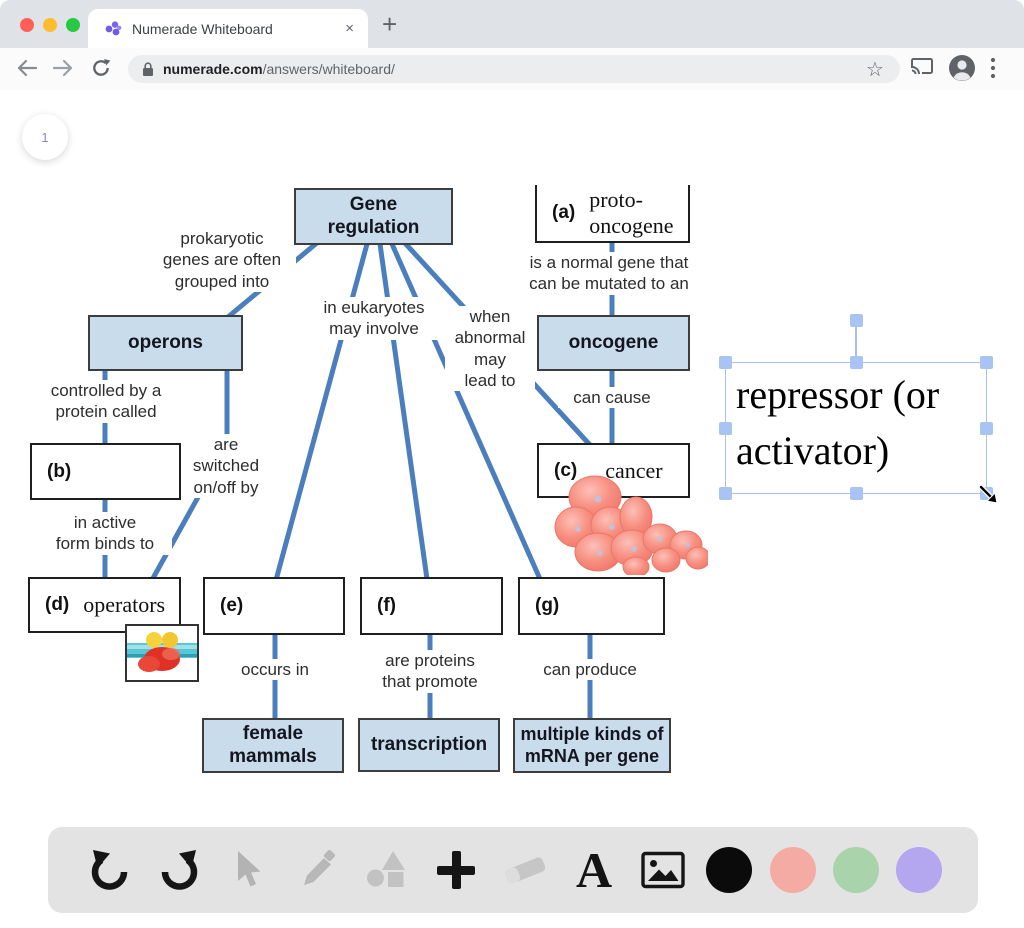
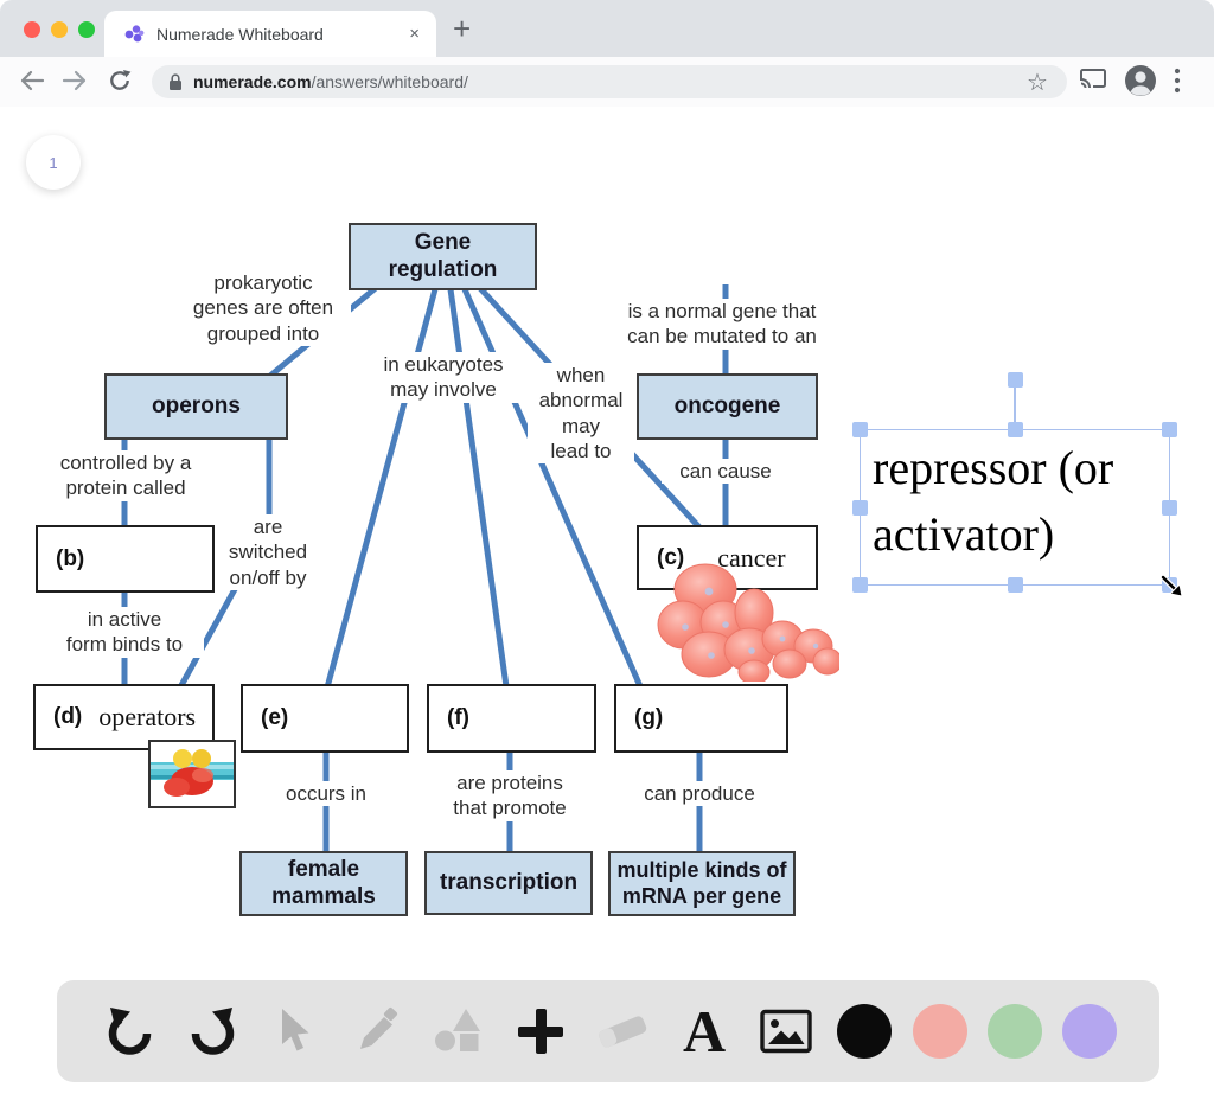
  Numerade Whiteboard
  ×
  +
  numerade.com/answers/whiteboard/
  ☆
  1
  prokaryotic
  genes are often
  grouped into
  is a normal gene that
  can be mutated to an
  in eukaryotes
  may involve
  when
  abnormal
  may
  lead to
  can cause
  controlled by a
  protein called
  are
  switched
  on/off by
  in active
  form binds to
  occurs in
  are proteins
  that promote
  can produce
  Gene
  regulation
- (a)
- proto-oncogene
  operons
  oncogene
  (b)
  (c)
  cancer
  (d)
  operators
  (e)
  (f)
  (g)
  female
  mammals
  transcription
  multiple kinds of
  mRNA per gene
  repressor (or
  activator)
  A
